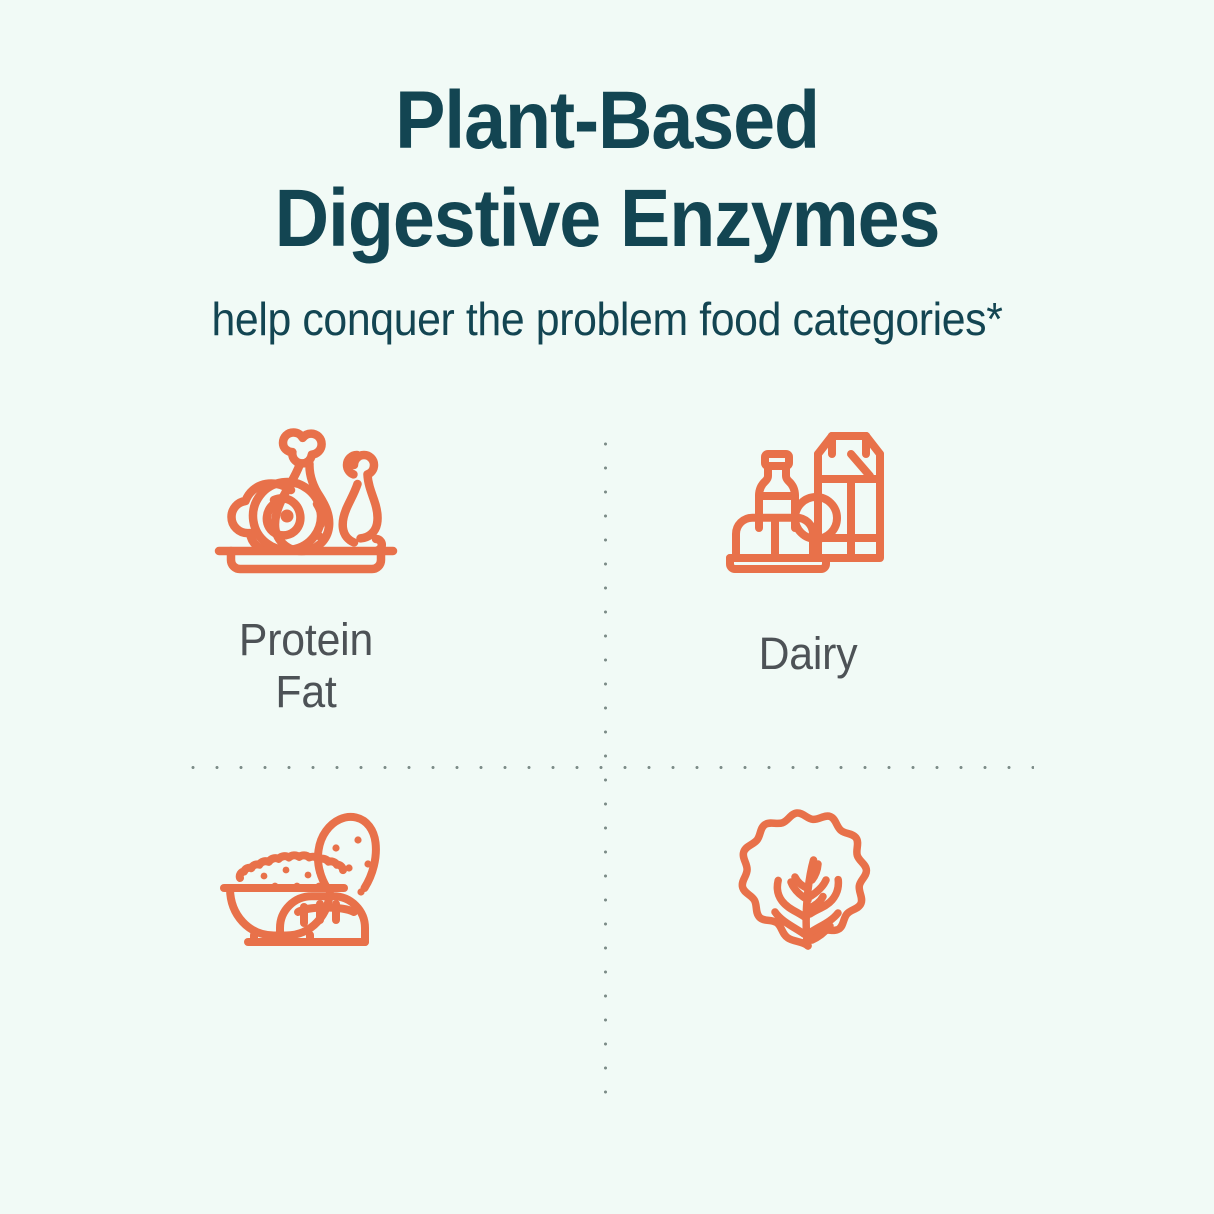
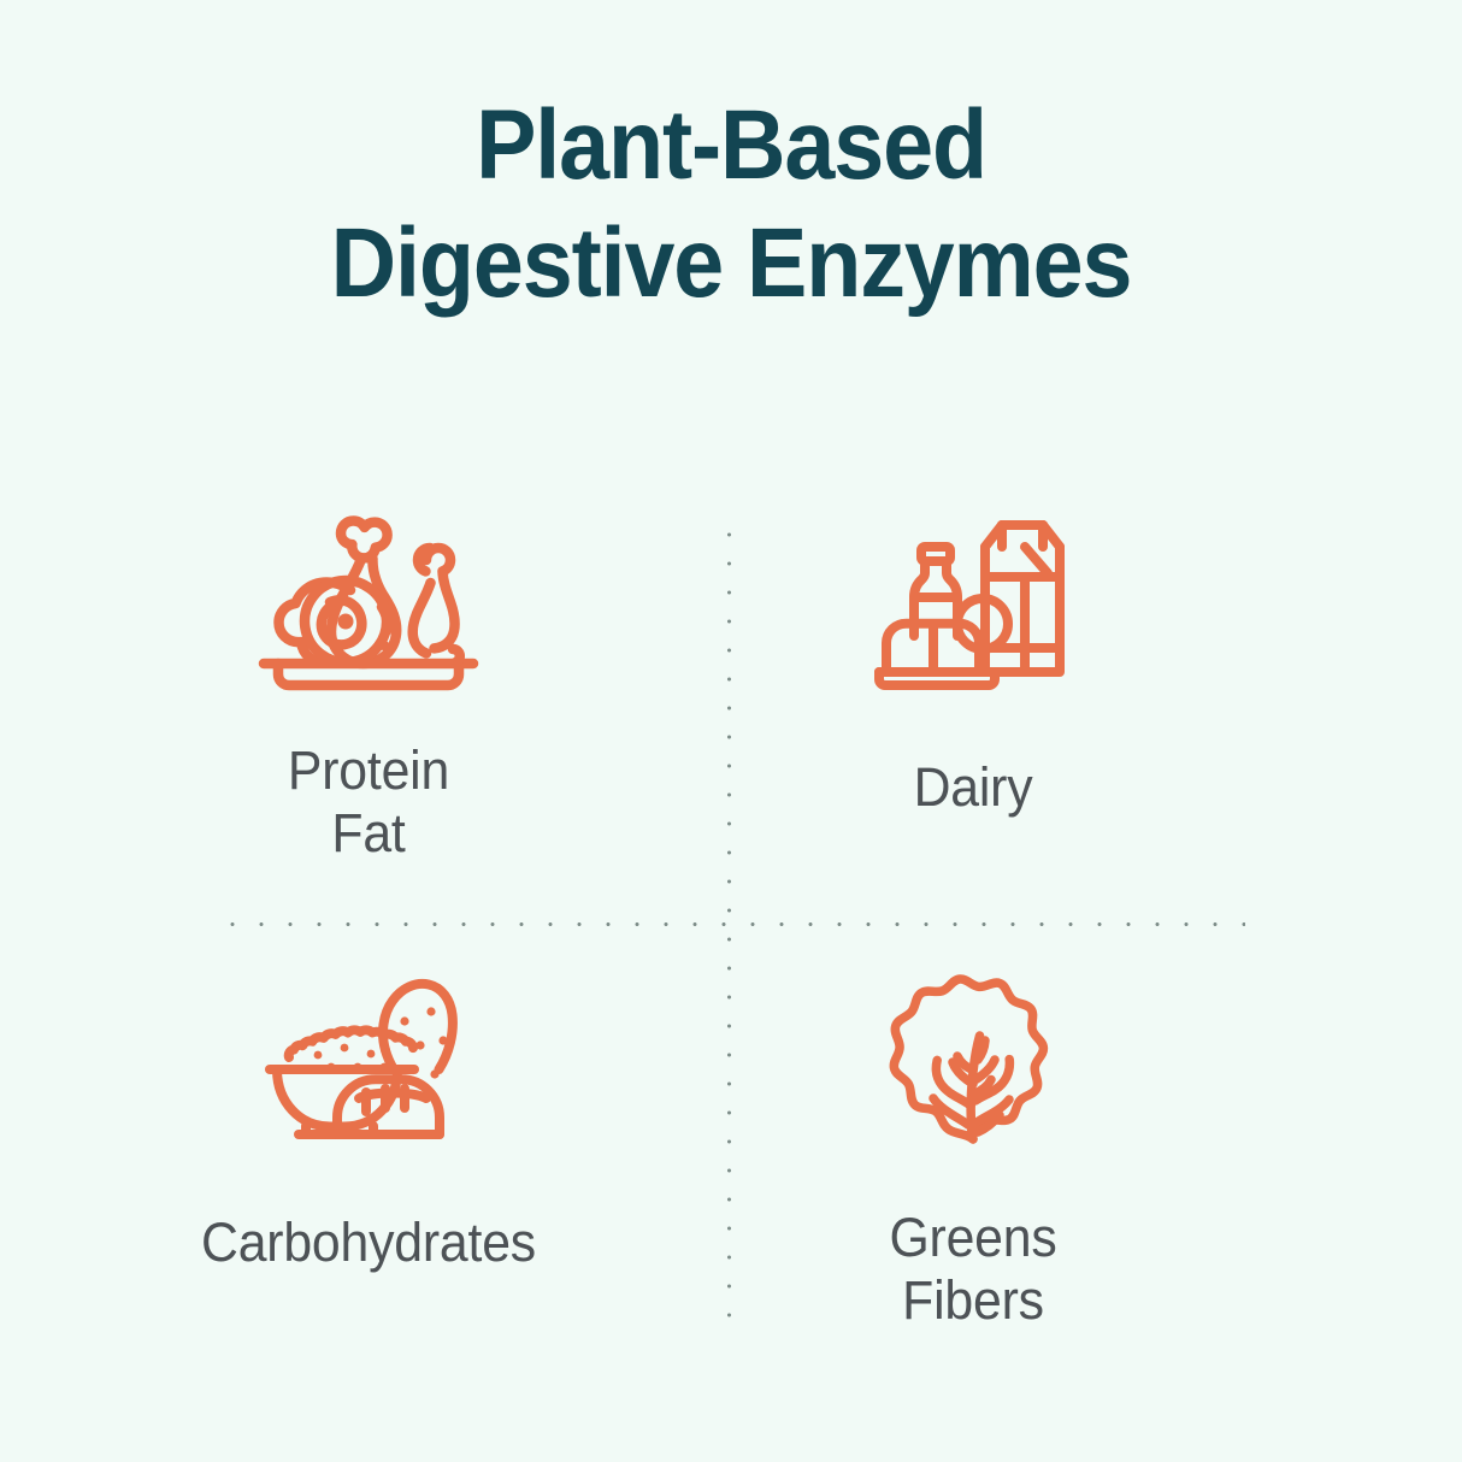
  Plant-Based
  Digestive Enzymes
- help conquer the problem food categories*
  Protein
  Fat
  Dairy
+ Carbohydrates
+ Greens
+ Fibers
